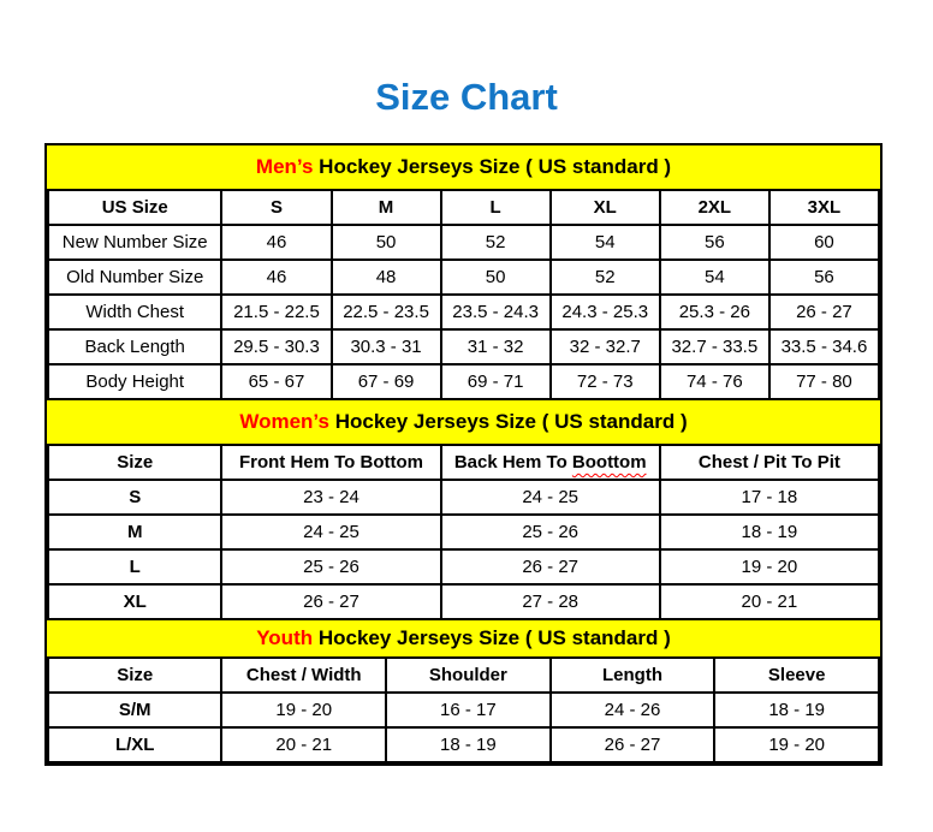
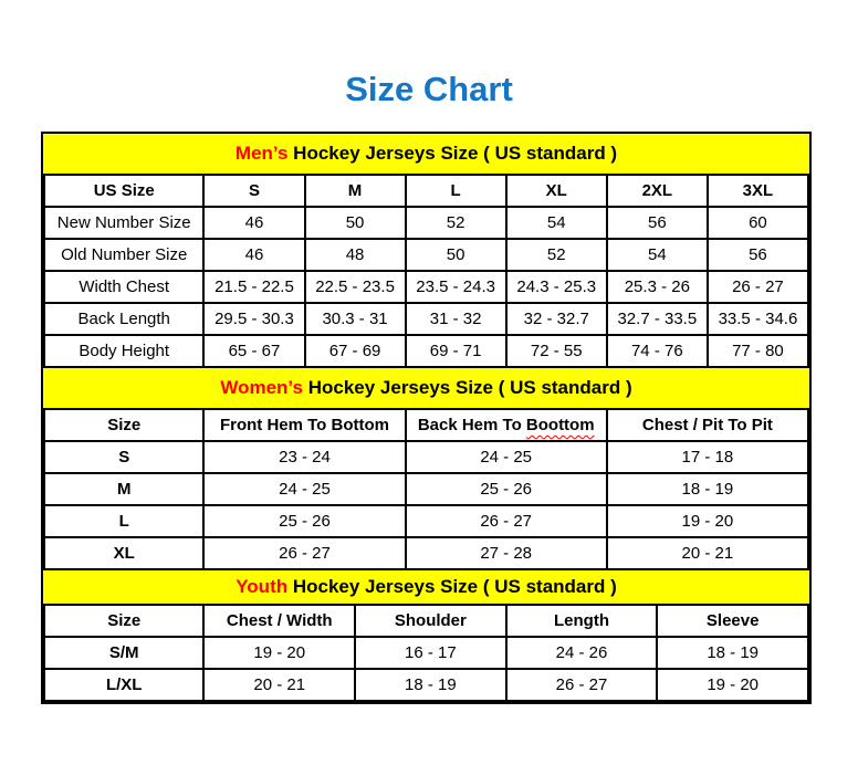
  Size Chart
  Men’s Hockey Jerseys Size ( US standard )
  US Size	S	M	L	XL	2XL	3XL
  New Number Size	46	50	52	54	56	60
  Old Number Size	46	48	50	52	54	56
  Width Chest	21.5 - 22.5	22.5 - 23.5	23.5 - 24.3	24.3 - 25.3	25.3 - 26	26 - 27
  Back Length	29.5 - 30.3	30.3 - 31	31 - 32	32 - 32.7	32.7 - 33.5	33.5 - 34.6
- Body Height	65 - 67	67 - 69	69 - 71	72 - 73	74 - 76	77 - 80
+ Body Height	65 - 67	67 - 69	69 - 71	72 - 55	74 - 76	77 - 80
  Women’s Hockey Jerseys Size ( US standard )
  Size	Front Hem To Bottom	Back Hem To Boottom	Chest / Pit To Pit
  S	23 - 24	24 - 25	17 - 18
  M	24 - 25	25 - 26	18 - 19
  L	25 - 26	26 - 27	19 - 20
  XL	26 - 27	27 - 28	20 - 21
  Youth Hockey Jerseys Size ( US standard )
  Size	Chest / Width	Shoulder	Length	Sleeve
  S/M	19 - 20	16 - 17	24 - 26	18 - 19
  L/XL	20 - 21	18 - 19	26 - 27	19 - 20
